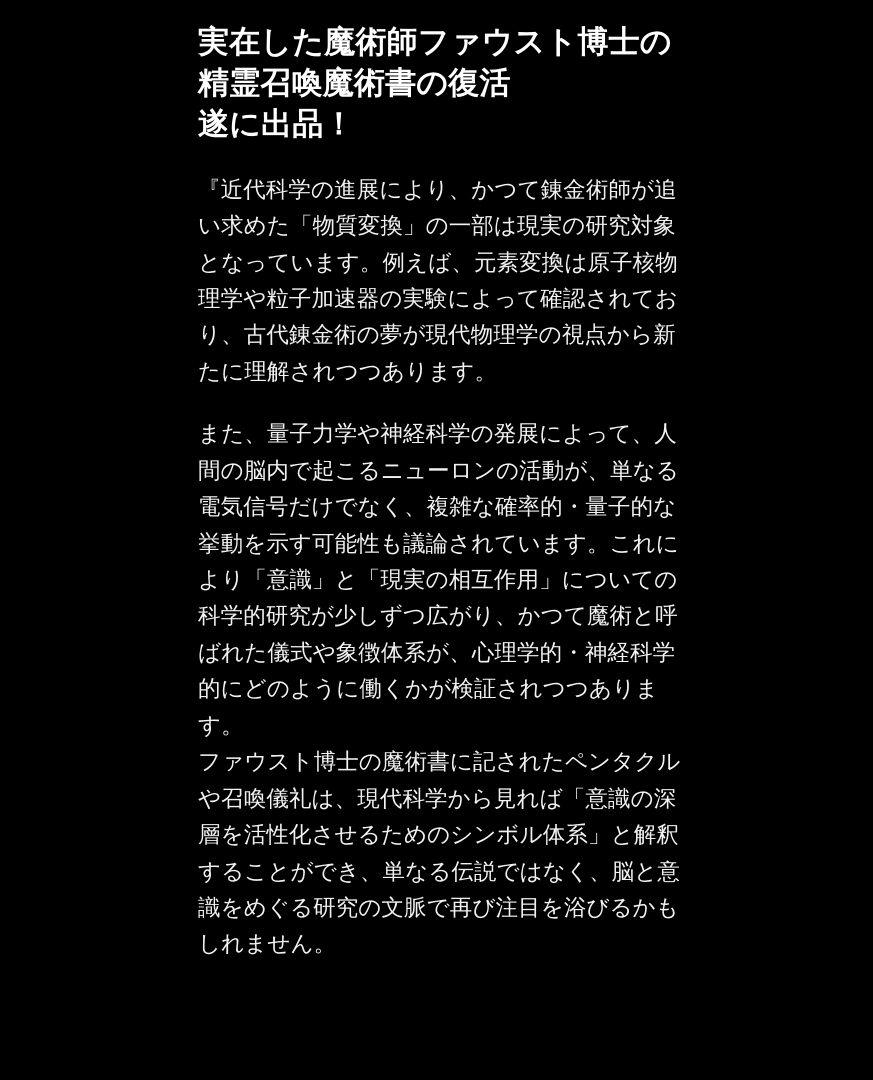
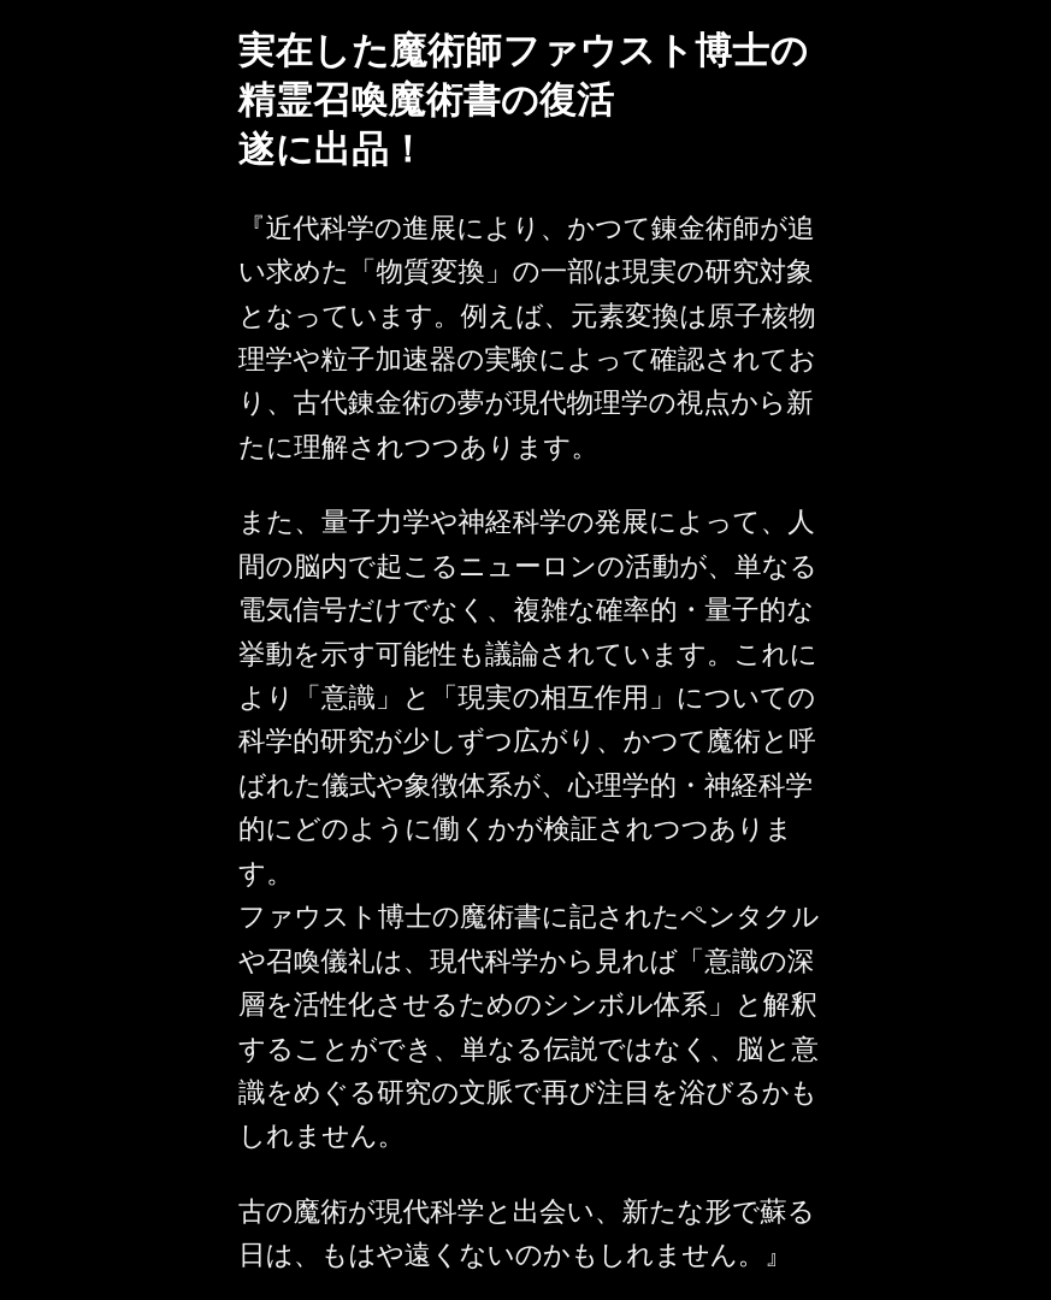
  実在した魔術師ファウスト博士の精霊召喚魔術書の復活
  遂に出品！
  『近代科学の進展により、かつて錬金術師が追い求めた「物質変換」の一部は現実の研究対象となっています。例えば、元素変換は原子核物理学や粒子加速器の実験によって確認されており、古代錬金術の夢が現代物理学の視点から新たに理解されつつあります。
  また、量子力学や神経科学の発展によって、人間の脳内で起こるニューロンの活動が、単なる電気信号だけでなく、複雑な確率的・量子的な挙動を示す可能性も議論されています。これにより「意識」と「現実の相互作用」についての科学的研究が少しずつ広がり、かつて魔術と呼ばれた儀式や象徴体系が、心理学的・神経科学的にどのように働くかが検証されつつあります。
  ファウスト博士の魔術書に記されたペンタクルや召喚儀礼は、現代科学から見れば「意識の深層を活性化させるためのシンボル体系」と解釈することができ、単なる伝説ではなく、脳と意識をめぐる研究の文脈で再び注目を浴びるかもしれません。
+ 古の魔術が現代科学と出会い、新たな形で蘇る日は、もはや遠くないのかもしれません。』
